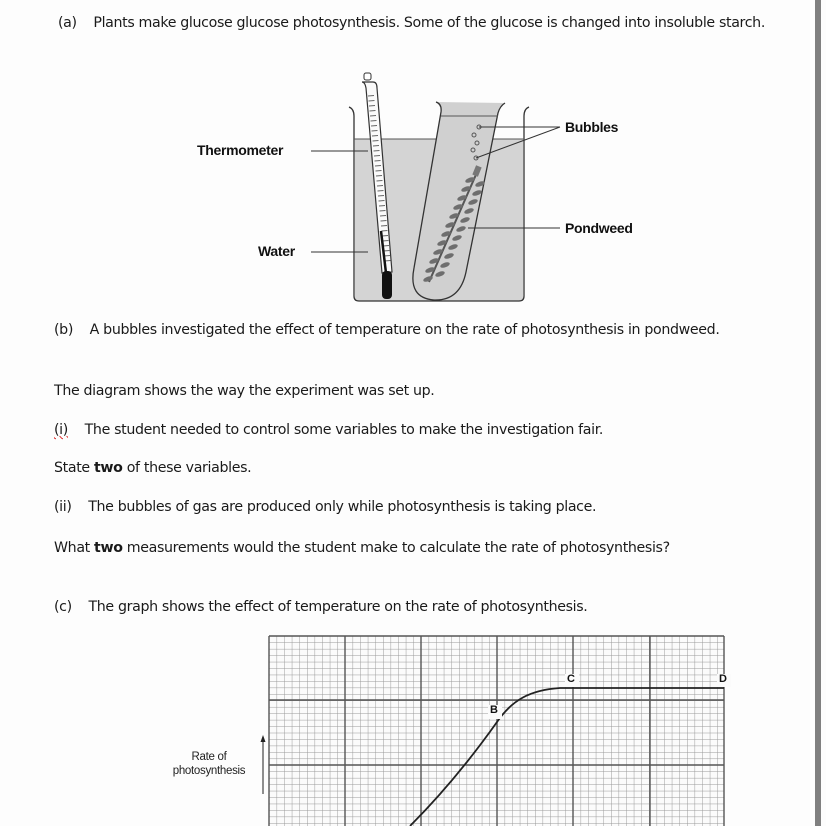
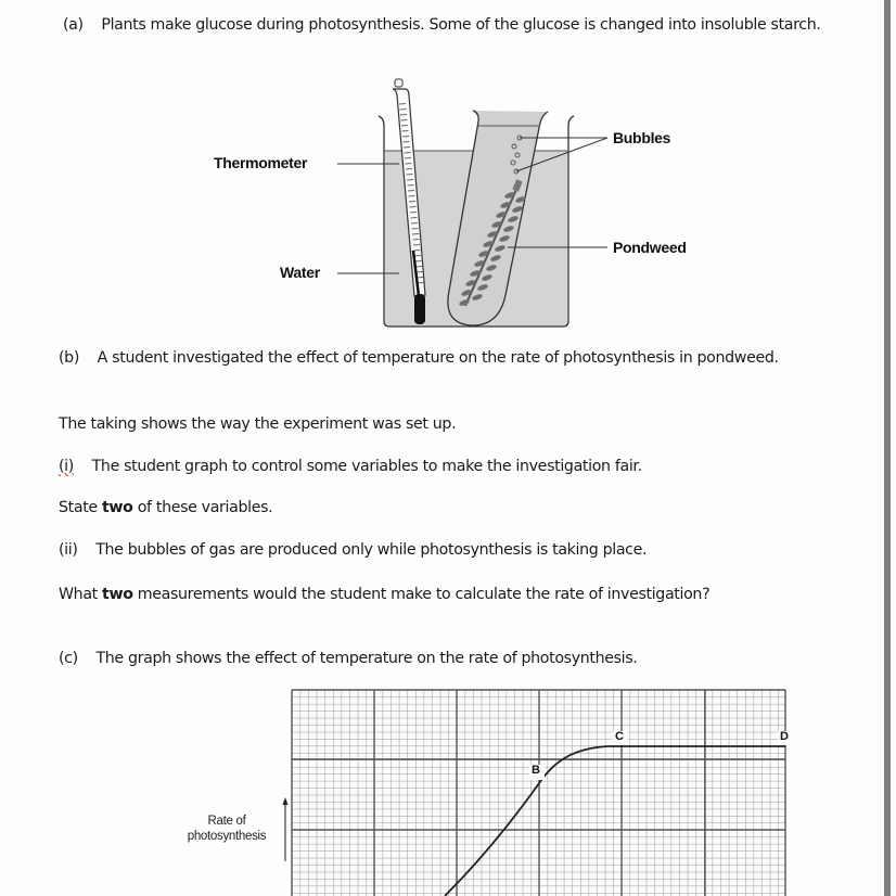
- (a) Plants make glucose glucose photosynthesis. Some of the glucose is changed into insoluble starch.
+ (a) Plants make glucose during photosynthesis. Some of the glucose is changed into insoluble starch.
  Thermometer
  Water
  Bubbles
  Pondweed
- (b) A bubbles investigated the effect of temperature on the rate of photosynthesis in pondweed.
+ (b) A student investigated the effect of temperature on the rate of photosynthesis in pondweed.
- The diagram shows the way the experiment was set up.
+ The taking shows the way the experiment was set up.
- (i) The student needed to control some variables to make the investigation fair.
+ (i) The student graph to control some variables to make the investigation fair.
  State two of these variables.
  (ii) The bubbles of gas are produced only while photosynthesis is taking place.
- What two measurements would the student make to calculate the rate of photosynthesis?
+ What two measurements would the student make to calculate the rate of investigation?
  (c) The graph shows the effect of temperature on the rate of photosynthesis.
  B
  C
  D
  Rate of photosynthesis
